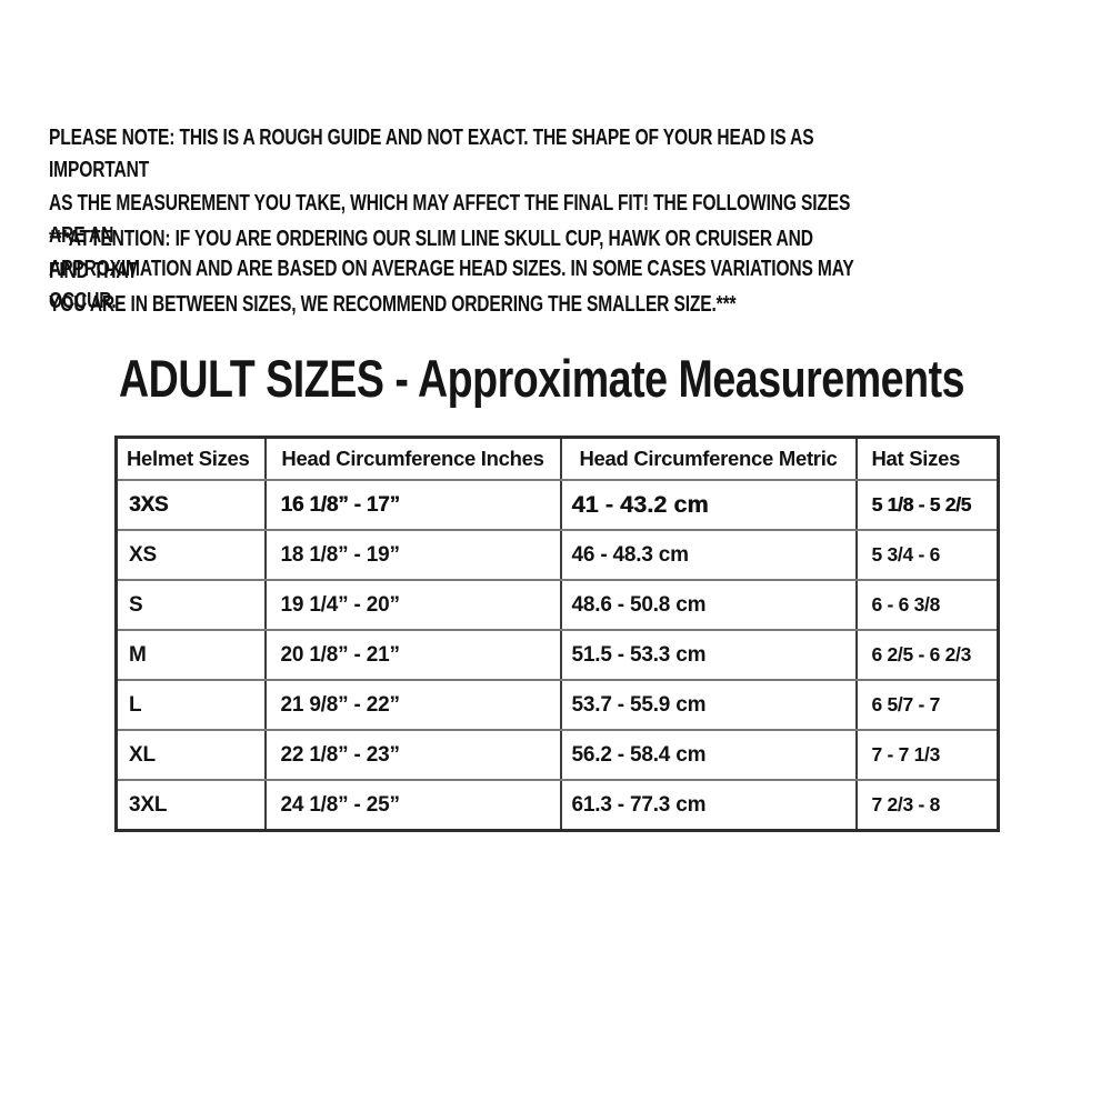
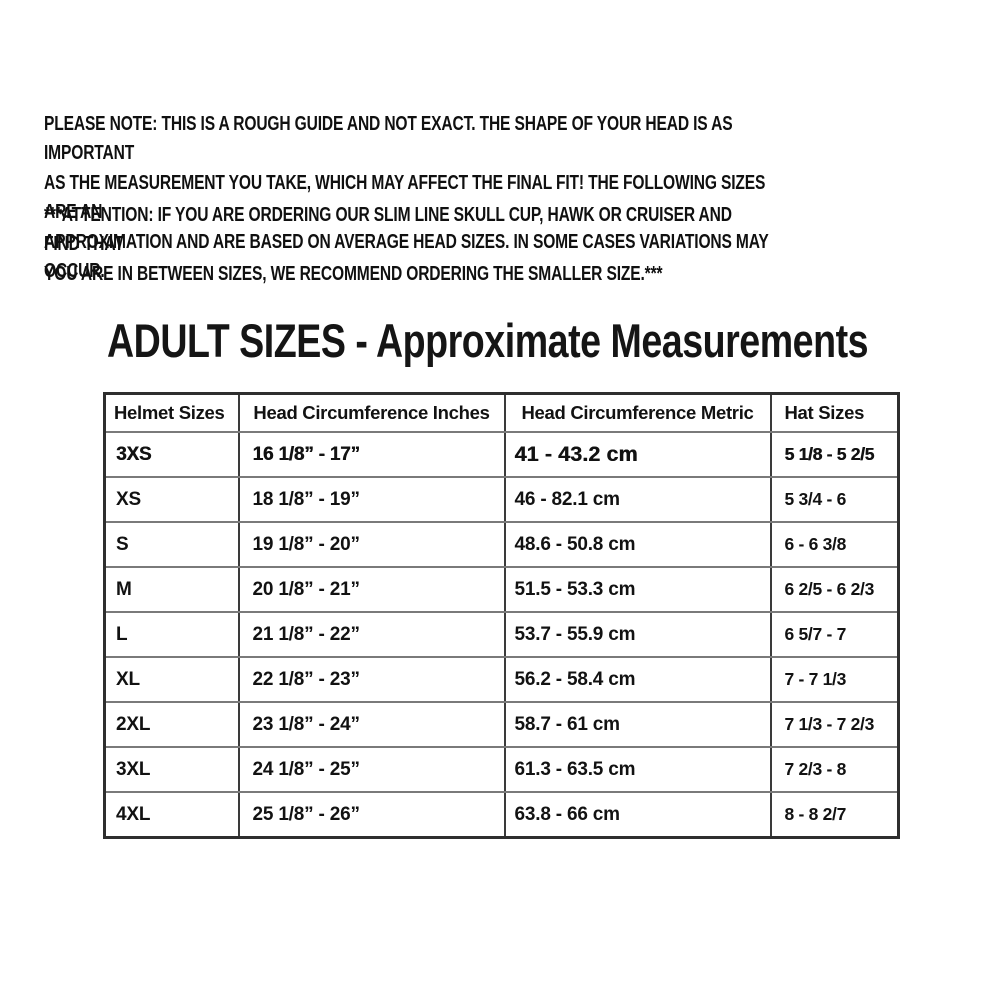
  PLEASE NOTE: THIS IS A ROUGH GUIDE AND NOT EXACT. THE SHAPE OF YOUR HEAD IS AS IMPORTANT
  AS THE MEASUREMENT YOU TAKE, WHICH MAY AFFECT THE FINAL FIT! THE FOLLOWING SIZES ARE AN
  APPROXIMATION AND ARE BASED ON AVERAGE HEAD SIZES. IN SOME CASES VARIATIONS MAY OCCUR.
  ***ATTENTION: IF YOU ARE ORDERING OUR SLIM LINE SKULL CUP, HAWK OR CRUISER AND FIND THAT
  YOU ARE IN BETWEEN SIZES, WE RECOMMEND ORDERING THE SMALLER SIZE.***
  ADULT SIZES - Approximate Measurements
  Helmet Sizes	Head Circumference Inches	Head Circumference Metric	Hat Sizes
  3XS	16 1/8” - 17”	41 - 43.2 cm	5 1/8 - 5 2/5
- XS	18 1/8” - 19”	46 - 48.3 cm	5 3/4 - 6
+ XS	18 1/8” - 19”	46 - 82.1 cm	5 3/4 - 6
- S	19 1/4” - 20”	48.6 - 50.8 cm	6 - 6 3/8
+ S	19 1/8” - 20”	48.6 - 50.8 cm	6 - 6 3/8
  M	20 1/8” - 21”	51.5 - 53.3 cm	6 2/5 - 6 2/3
- L	21 9/8” - 22”	53.7 - 55.9 cm	6 5/7 - 7
+ L	21 1/8” - 22”	53.7 - 55.9 cm	6 5/7 - 7
  XL	22 1/8” - 23”	56.2 - 58.4 cm	7 - 7 1/3
+ 2XL	23 1/8” - 24”	58.7 - 61 cm	7 1/3 - 7 2/3
- 3XL	24 1/8” - 25”	61.3 - 77.3 cm	7 2/3 - 8
+ 3XL	24 1/8” - 25”	61.3 - 63.5 cm	7 2/3 - 8
+ 4XL	25 1/8” - 26”	63.8 - 66 cm	8 - 8 2/7
